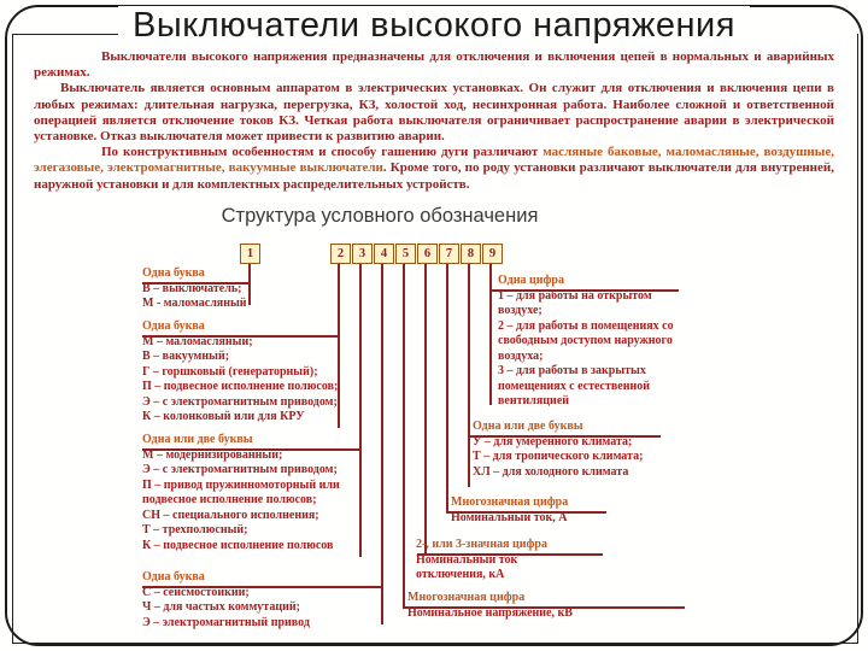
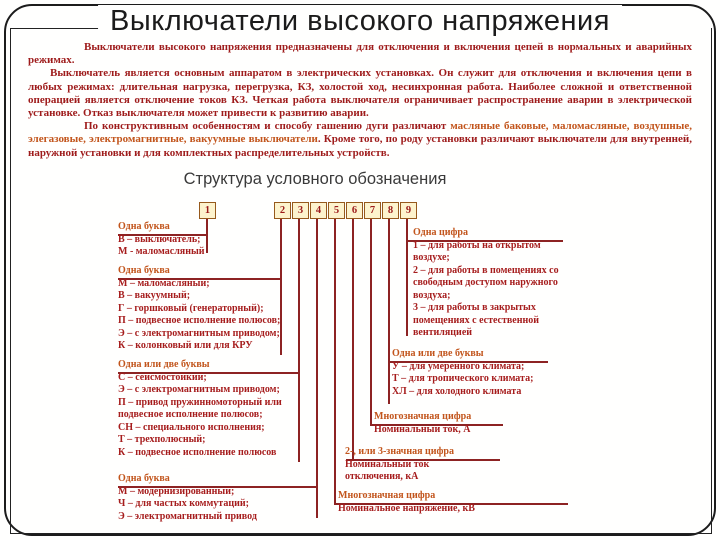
  Выключатели высокого напряжения
  Выключатели высокого напряжения предназначены для отключения и включения цепей в нормальных и аварийных режимах.
  Выключатель является основным аппаратом в электрических установках. Он служит для отключения и включения цепи в любых режимах: длительная нагрузка, перегрузка, КЗ, холостой ход, несинхронная работа. Наиболее сложной и ответственной операцией является отключение токов КЗ. Четкая работа выключателя ограничивает распространение аварии в электрической установке. Отказ выключателя может привести к развитию аварии.
  По конструктивным особенностям и способу гашению дуги различают масляные баковые, маломасляные, воздушные, элегазовые, электромагнитные, вакуумные выключатели. Кроме того, по роду установки различают выключатели для внутренней, наружной установки и для комплектных распределительных устройств.
  Структура условного обозначения
  1
  2
  3
  4
  5
  6
  7
  8
  9
  Одна буква
  В – выключатель;
  М - маломасляный
  Одна буква
  М – маломасляный;
  В – вакуумный;
  Г – горшковый (генераторный);
  П – подвесное исполнение полюсов;
  Э – с электромагнитным приводом;
  К – колонковый или для КРУ
  Одна или две буквы
- М – модернизированный;
+ С – сейсмостойкий;
  Э – с электромагнитным приводом;
  П – привод пружинномоторный или подвесное исполнение полюсов;
  СН – специального исполнения;
  Т – трехполюсный;
  К – подвесное исполнение полюсов
  Одна буква
- С – сейсмостойкий;
+ М – модернизированный;
  Ч – для частых коммутаций;
  Э – электромагнитный привод
  Одна цифра
  1 – для работы на открытом воздухе;
  2 – для работы в помещениях со свободным доступом наружного воздуха;
  3 – для работы в закрытых помещениях с естественной вентиляцией
  Одна или две буквы
  У – для умеренного климата;
  Т – для тропического климата;
  ХЛ – для холодного климата
  Многозначная цифра
  Номинальный ток, А
  2-, или 3-значная цифра
  Номинальный ток отключения, кА
  Многозначная цифра
  Номинальное напряжение, кВ
